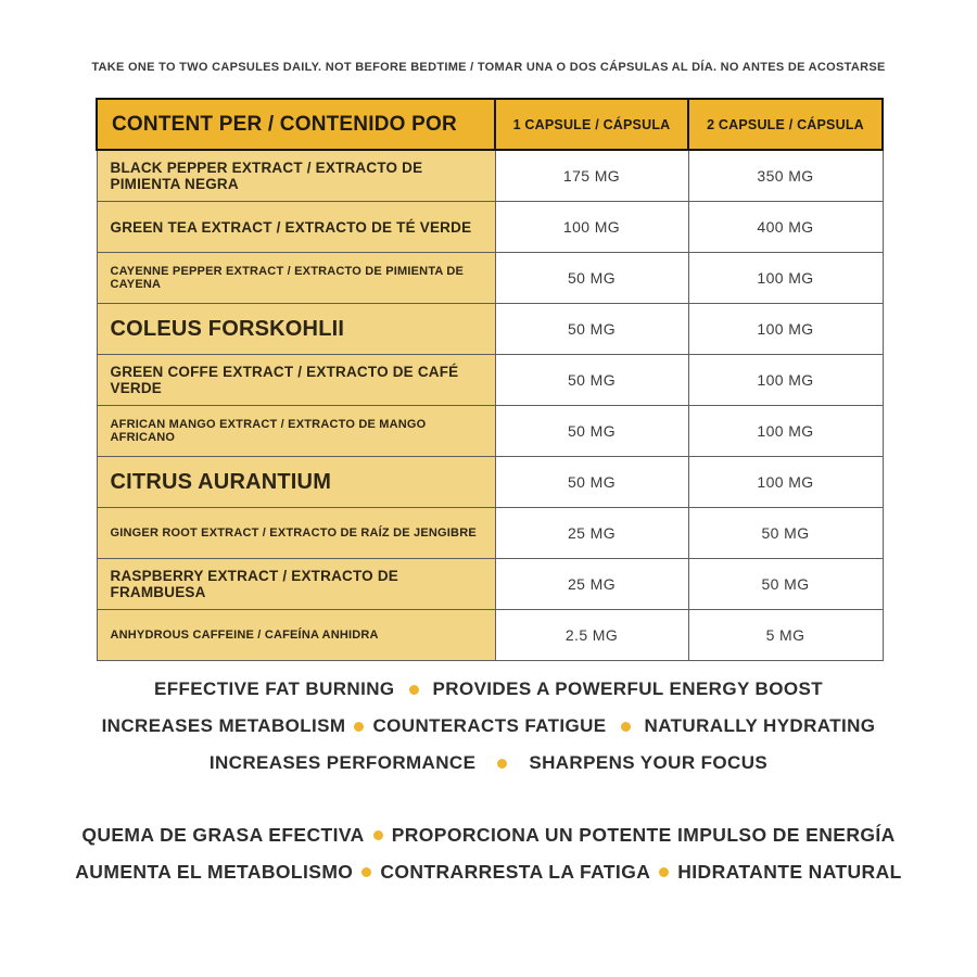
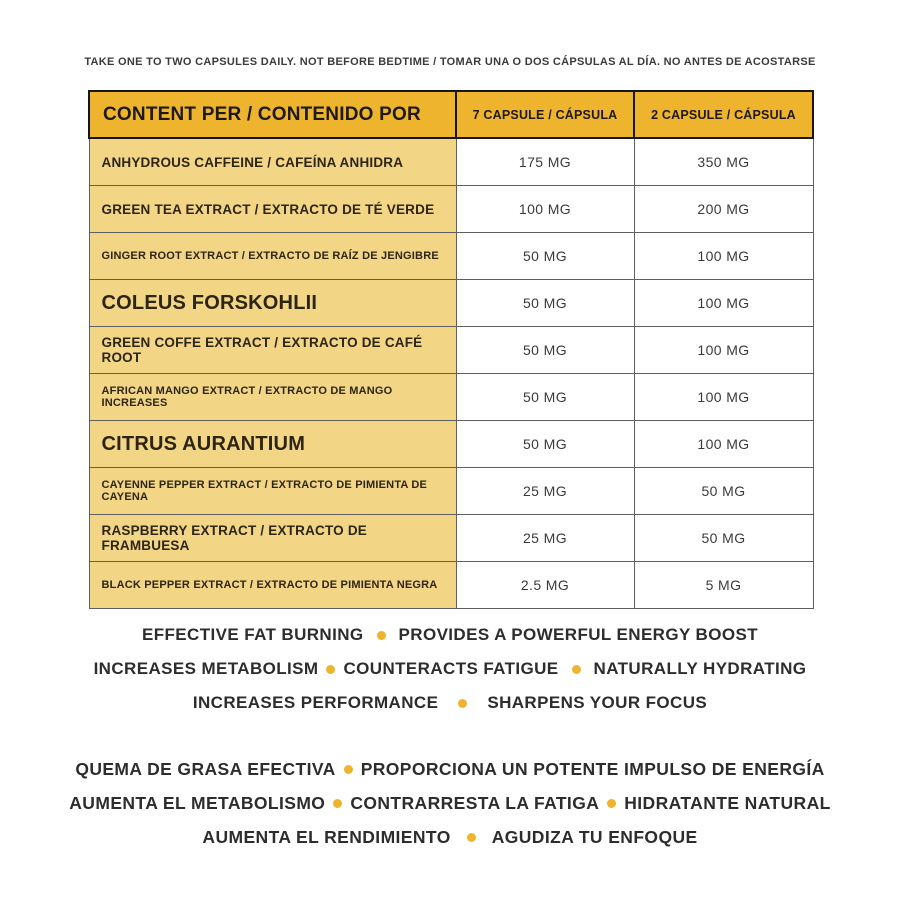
  TAKE ONE TO TWO CAPSULES DAILY. NOT BEFORE BEDTIME / TOMAR UNA O DOS CÁPSULAS AL DÍA. NO ANTES DE ACOSTARSE
- CONTENT PER / CONTENIDO POR	1 CAPSULE / CÁPSULA	2 CAPSULE / CÁPSULA
+ CONTENT PER / CONTENIDO POR	7 CAPSULE / CÁPSULA	2 CAPSULE / CÁPSULA
- BLACK PEPPER EXTRACT / EXTRACTO DE PIMIENTA NEGRA	175 MG	350 MG
+ ANHYDROUS CAFFEINE / CAFEÍNA ANHIDRA	175 MG	350 MG
- GREEN TEA EXTRACT / EXTRACTO DE TÉ VERDE	100 MG	400 MG
+ GREEN TEA EXTRACT / EXTRACTO DE TÉ VERDE	100 MG	200 MG
- CAYENNE PEPPER EXTRACT / EXTRACTO DE PIMIENTA DE CAYENA	50 MG	100 MG
+ GINGER ROOT EXTRACT / EXTRACTO DE RAÍZ DE JENGIBRE	50 MG	100 MG
  COLEUS FORSKOHLII	50 MG	100 MG
- GREEN COFFE EXTRACT / EXTRACTO DE CAFÉ VERDE	50 MG	100 MG
+ GREEN COFFE EXTRACT / EXTRACTO DE CAFÉ ROOT	50 MG	100 MG
- AFRICAN MANGO EXTRACT / EXTRACTO DE MANGO AFRICANO	50 MG	100 MG
+ AFRICAN MANGO EXTRACT / EXTRACTO DE MANGO INCREASES	50 MG	100 MG
  CITRUS AURANTIUM	50 MG	100 MG
- GINGER ROOT EXTRACT / EXTRACTO DE RAÍZ DE JENGIBRE	25 MG	50 MG
+ CAYENNE PEPPER EXTRACT / EXTRACTO DE PIMIENTA DE CAYENA	25 MG	50 MG
  RASPBERRY EXTRACT / EXTRACTO DE FRAMBUESA	25 MG	50 MG
- ANHYDROUS CAFFEINE / CAFEÍNA ANHIDRA	2.5 MG	5 MG
+ BLACK PEPPER EXTRACT / EXTRACTO DE PIMIENTA NEGRA	2.5 MG	5 MG
  EFFECTIVE FAT BURNING PROVIDES A POWERFUL ENERGY BOOST
  INCREASES METABOLISM COUNTERACTS FATIGUE NATURALLY HYDRATING
  INCREASES PERFORMANCE SHARPENS YOUR FOCUS
  QUEMA DE GRASA EFECTIVA PROPORCIONA UN POTENTE IMPULSO DE ENERGÍA
  AUMENTA EL METABOLISMO CONTRARRESTA LA FATIGA HIDRATANTE NATURAL
+ AUMENTA EL RENDIMIENTO AGUDIZA TU ENFOQUE
